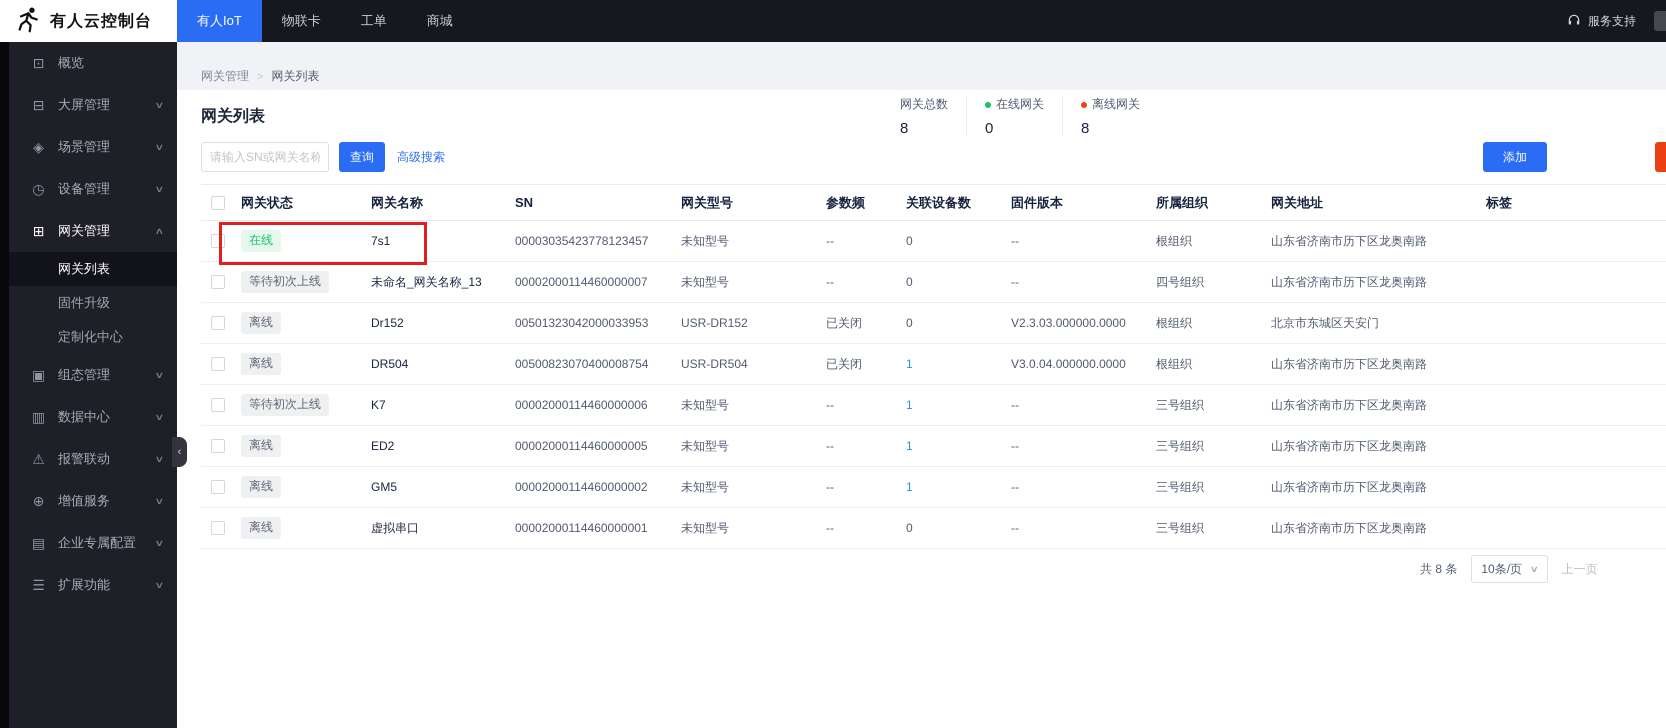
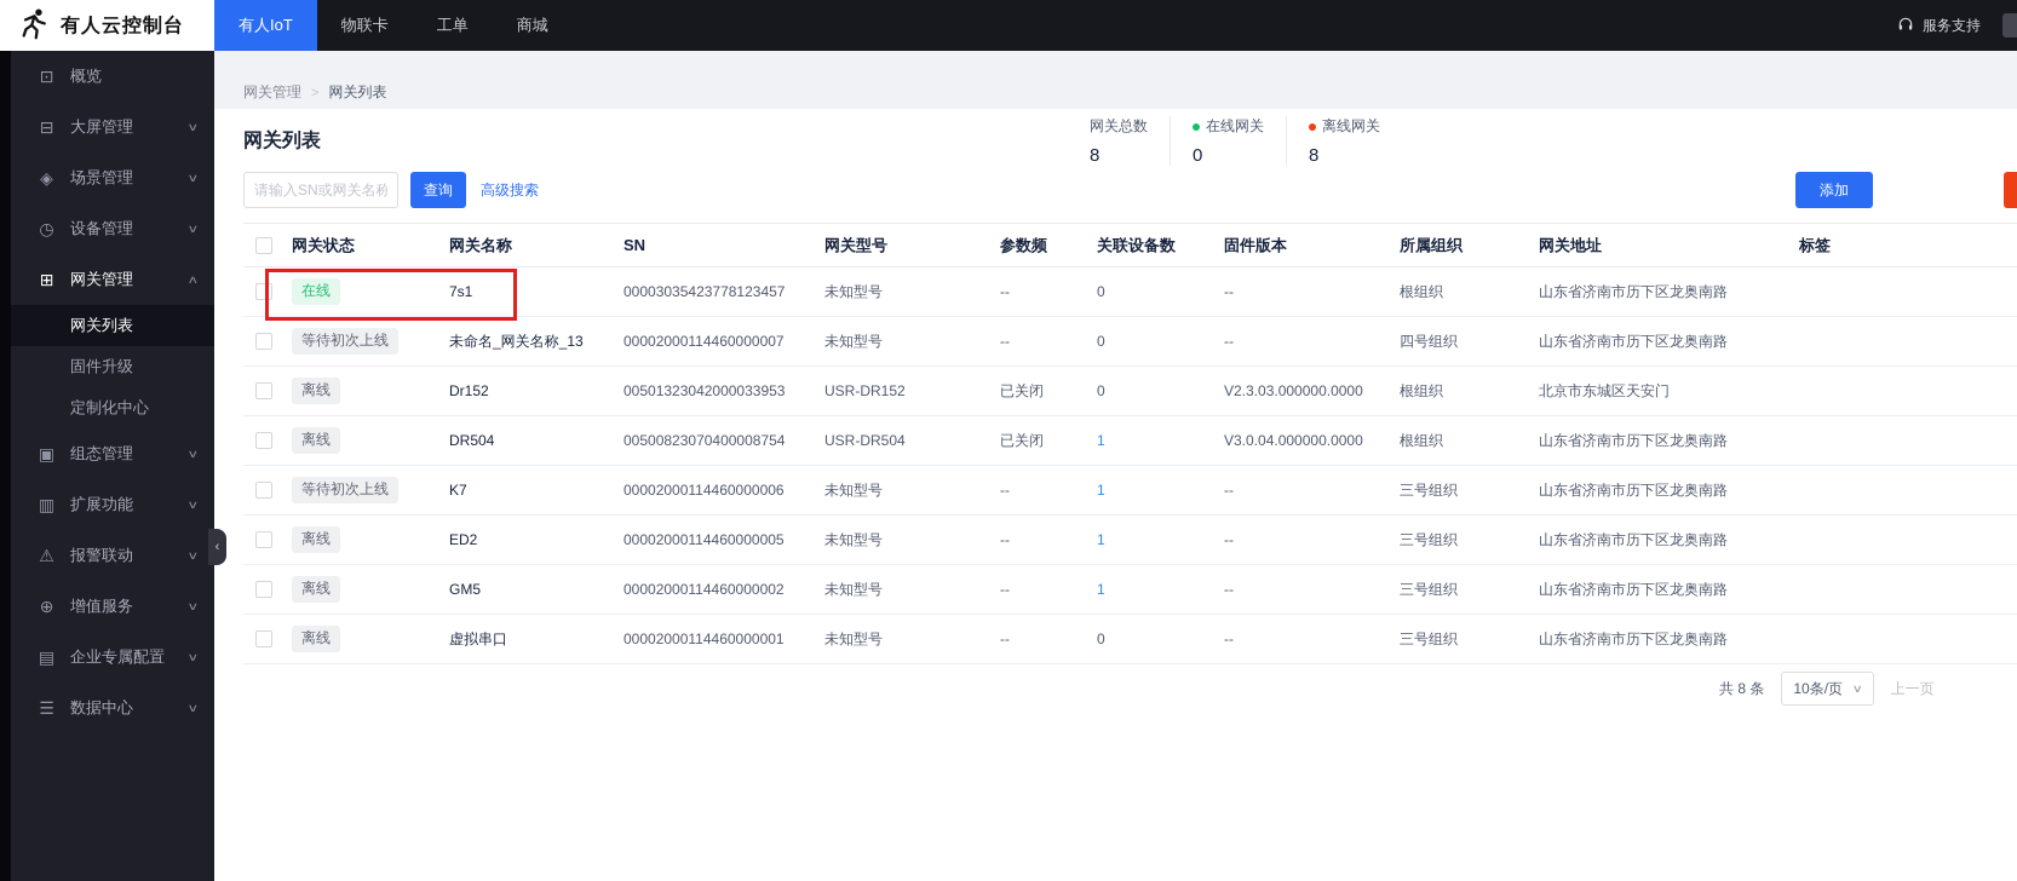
  有人云控制台
  有人IoT
  物联卡
  工单
  商城
  服务支持
  ⊡
  概览
  ⊟
  大屏管理
  ∨
  ◈
  场景管理
  ∨
  ◷
  设备管理
  ∨
  ⊞
  网关管理
  ∧
  网关列表
  固件升级
  定制化中心
  ▣
  组态管理
  ∨
  ▥
- 数据中心
+ 扩展功能
  ∨
  ⚠
  报警联动
  ∨
  ⊕
  增值服务
  ∨
  ▤
  企业专属配置
  ∨
  ☰
- 扩展功能
+ 数据中心
  ∨
  ‹
  网关管理
  >
  网关列表
  网关列表
  网关总数
  8
  在线网关
  0
  离线网关
  8
  请输入SN或网关名称
  查询
  高级搜索
  添加
  	网关状态	网关名称	SN	网关型号	参数频	关联设备数	固件版本	所属组织	网关地址	标签
  	在线	7s1	00003035423778123457	未知型号	--	0	--	根组织	山东省济南市历下区龙奥南路
  	等待初次上线	未命名_网关名称_13	00002000114460000007	未知型号	--	0	--	四号组织	山东省济南市历下区龙奥南路
  	离线	Dr152	00501323042000033953	USR-DR152	已关闭	0	V2.3.03.000000.0000	根组织	北京市东城区天安门
  	离线	DR504	00500823070400008754	USR-DR504	已关闭	1	V3.0.04.000000.0000	根组织	山东省济南市历下区龙奥南路
  	等待初次上线	K7	00002000114460000006	未知型号	--	1	--	三号组织	山东省济南市历下区龙奥南路
  	离线	ED2	00002000114460000005	未知型号	--	1	--	三号组织	山东省济南市历下区龙奥南路
  	离线	GM5	00002000114460000002	未知型号	--	1	--	三号组织	山东省济南市历下区龙奥南路
  	离线	虚拟串口	00002000114460000001	未知型号	--	0	--	三号组织	山东省济南市历下区龙奥南路
  共 8 条
  10条/页
  ∨
  上一页
